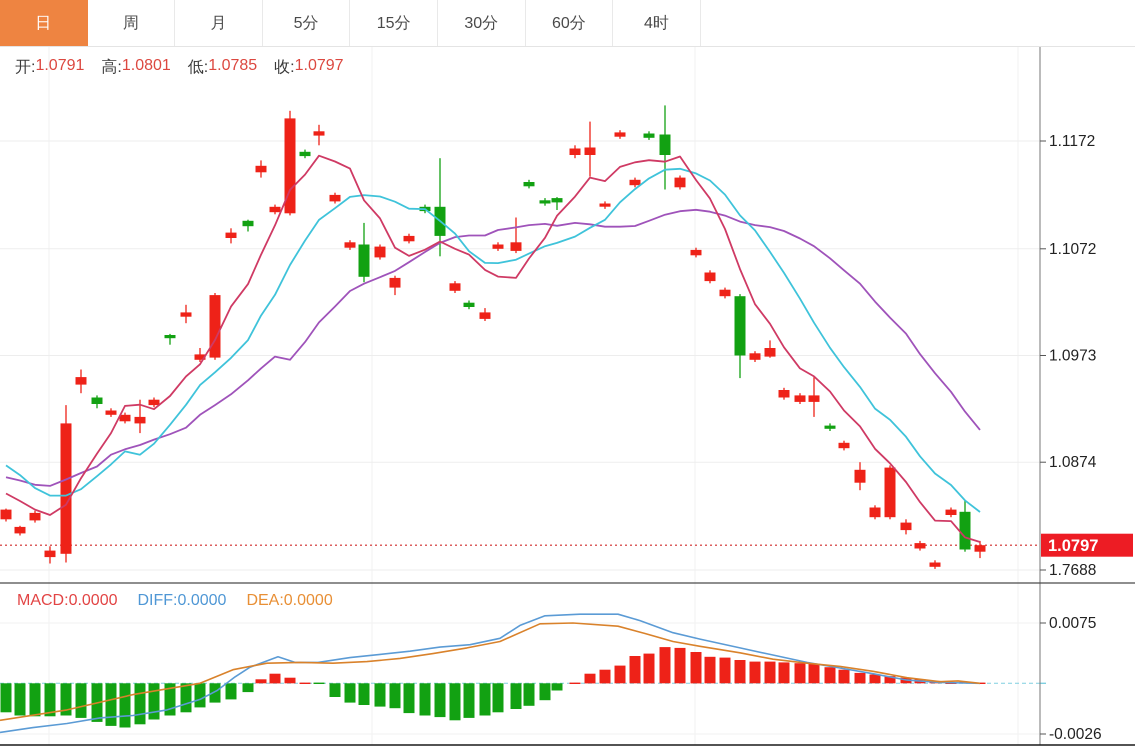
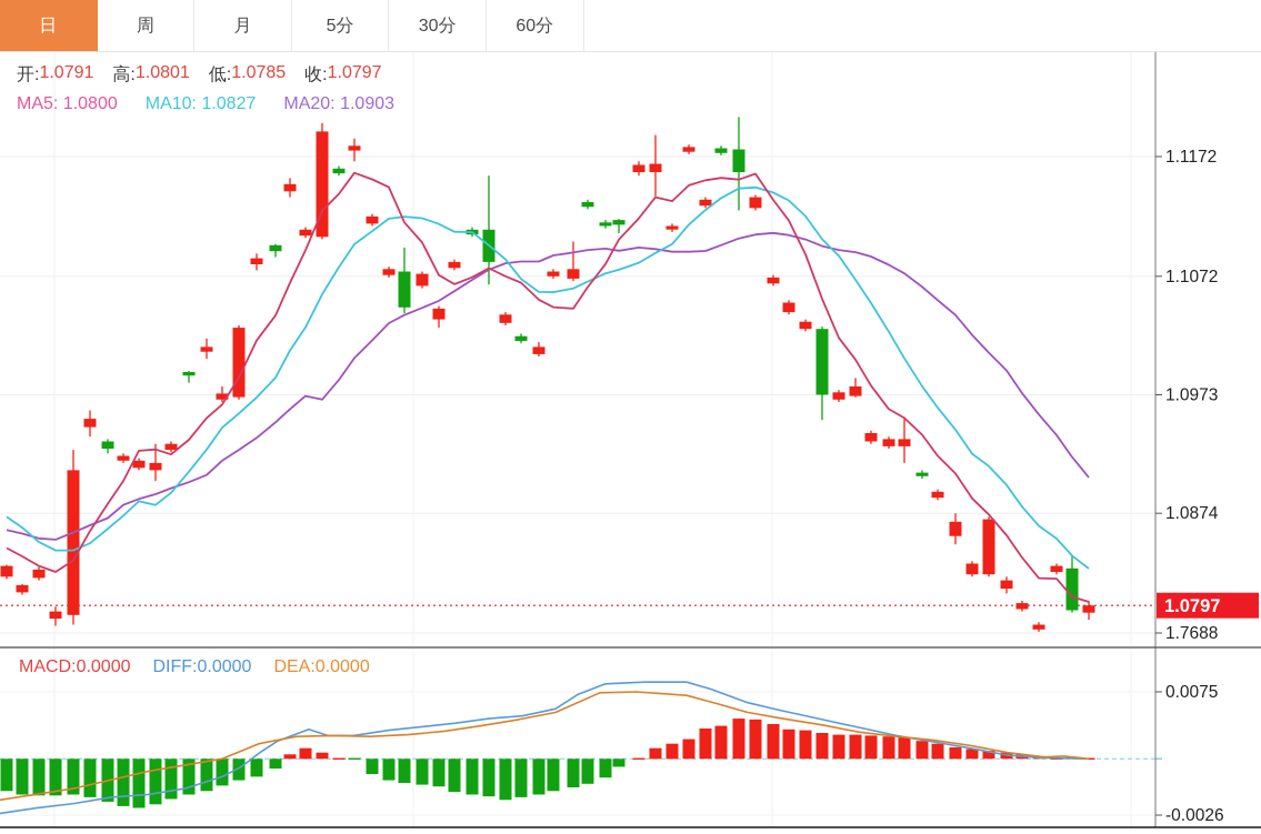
  1.1172
  1.1072
  1.0973
  1.0874
  1.7688
  0.0075
  -0.0026
  1.0797
  日
  周
  月
  5分
- 15分
  30分
  60分
- 4时
  开:
  1.0791
  高:
  1.0801
  低:
  1.0785
  收:
  1.0797
+ MA5:
+ 1.0800
+ MA10:
+ 1.0827
+ MA20:
+ 1.0903
  MACD:
  0.0000
  DIFF:
  0.0000
  DEA:
  0.0000
